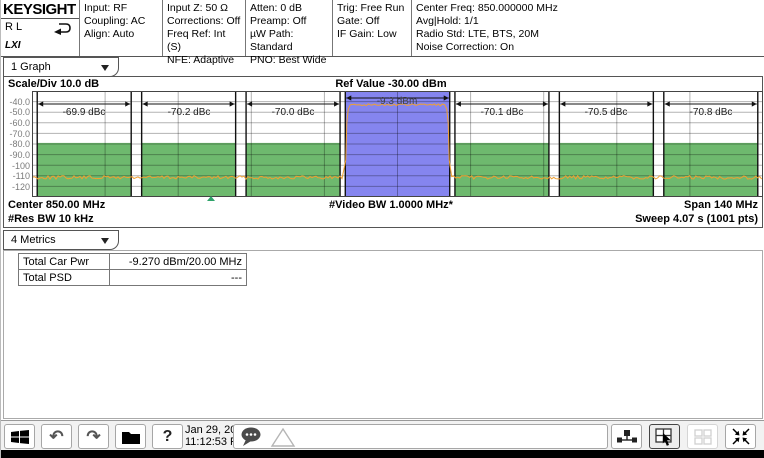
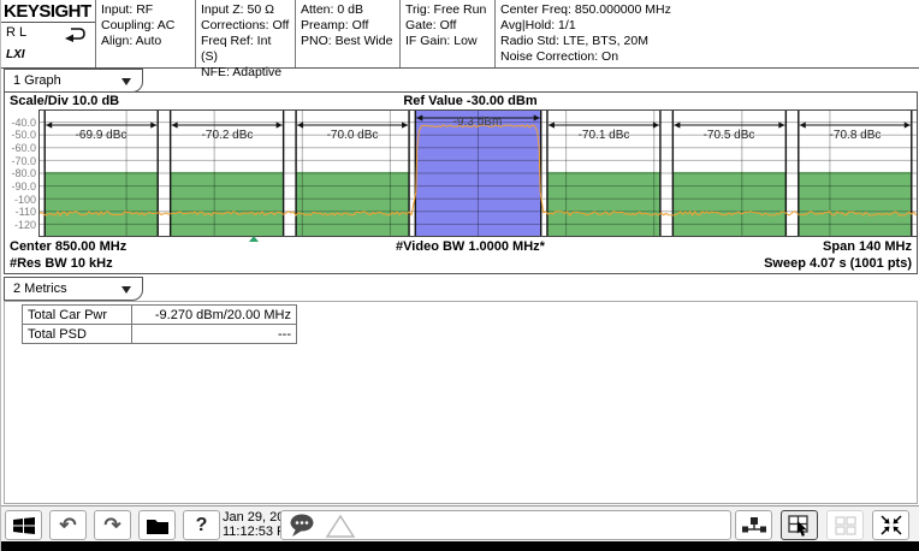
  KEYSIGHT
  R L
  LXI
  Input: RF
  Coupling: AC
  Align: Auto
  Input Z: 50 Ω
  Corrections: Off
  Freq Ref: Int (S)
  NFE: Adaptive
  Atten: 0 dB
  Preamp: Off
- µW Path: Standard
  PNO: Best Wide
  Trig: Free Run
  Gate: Off
  IF Gain: Low
  Center Freq: 850.000000 MHz
  Avg|Hold: 1/1
  Radio Std: LTE, BTS, 20M
  Noise Correction: On
  1 Graph
  Scale/Div 10.0 dB
  Ref Value -30.00 dBm
  -40.0
  -50.0
  -60.0
  -70.0
  -80.0
  -90.0
  -100
  -110
  -120
  -69.9 dBc
  -70.2 dBc
  -70.0 dBc
  -9.3 dBm
  -70.1 dBc
  -70.5 dBc
  -70.8 dBc
  Center 850.00 MHz
  #Video BW 1.0000 MHz*
  Span 140 MHz
  #Res BW 10 kHz
  Sweep 4.07 s (1001 pts)
- 4 Metrics
+ 2 Metrics
  Total Car Pwr	-9.270 dBm/20.00 MHz
  Total PSD	---
  ↶
  ↷
  ?
  Jan 29, 2
  11:12:53
